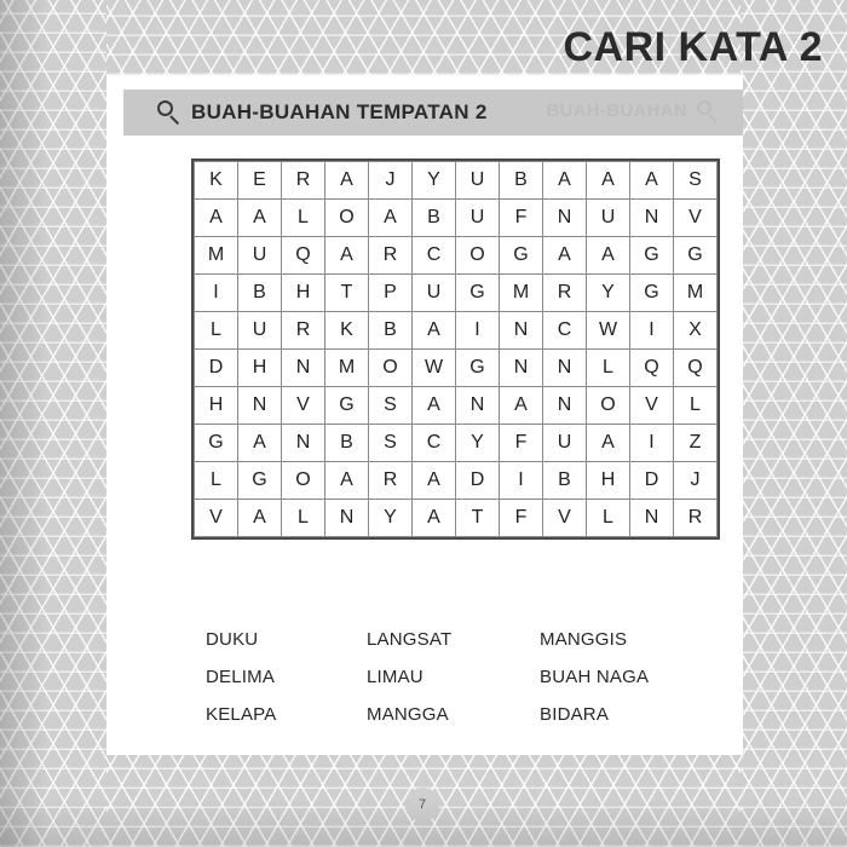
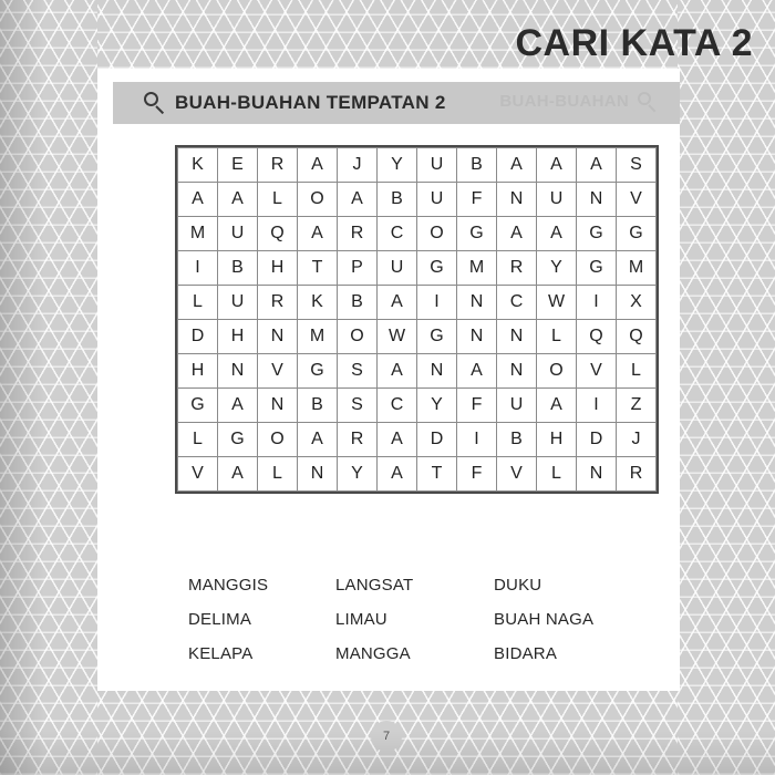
  CARI KATA 2
  BUAH-BUAHAN TEMPATAN 2
  K	E	R	A	J	Y	U	B	A	A	A	S
  A	A	L	O	A	B	U	F	N	U	N	V
  M	U	Q	A	R	C	O	G	A	A	G	G
  I	B	H	T	P	U	G	M	R	Y	G	M
  L	U	R	K	B	A	I	N	C	W	I	X
  D	H	N	M	O	W	G	N	N	L	Q	Q
  H	N	V	G	S	A	N	A	N	O	V	L
  G	A	N	B	S	C	Y	F	U	A	I	Z
  L	G	O	A	R	A	D	I	B	H	D	J
  V	A	L	N	Y	A	T	F	V	L	N	R
- DUKU
+ MANGGIS
  LANGSAT
- MANGGIS
+ DUKU
  DELIMA
  LIMAU
  BUAH NAGA
  KELAPA
  MANGGA
  BIDARA
